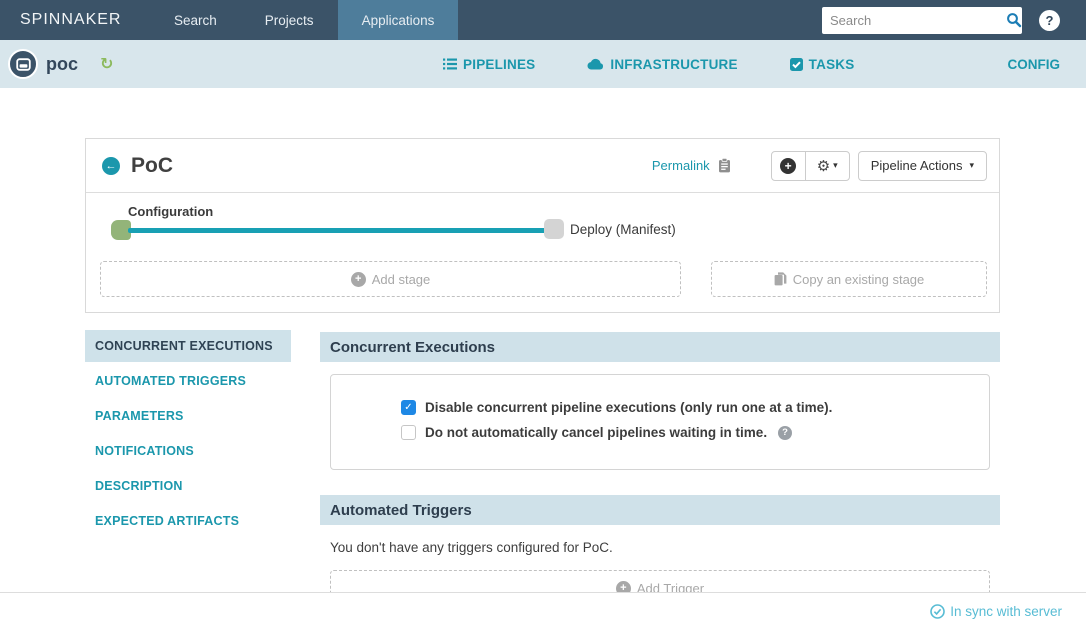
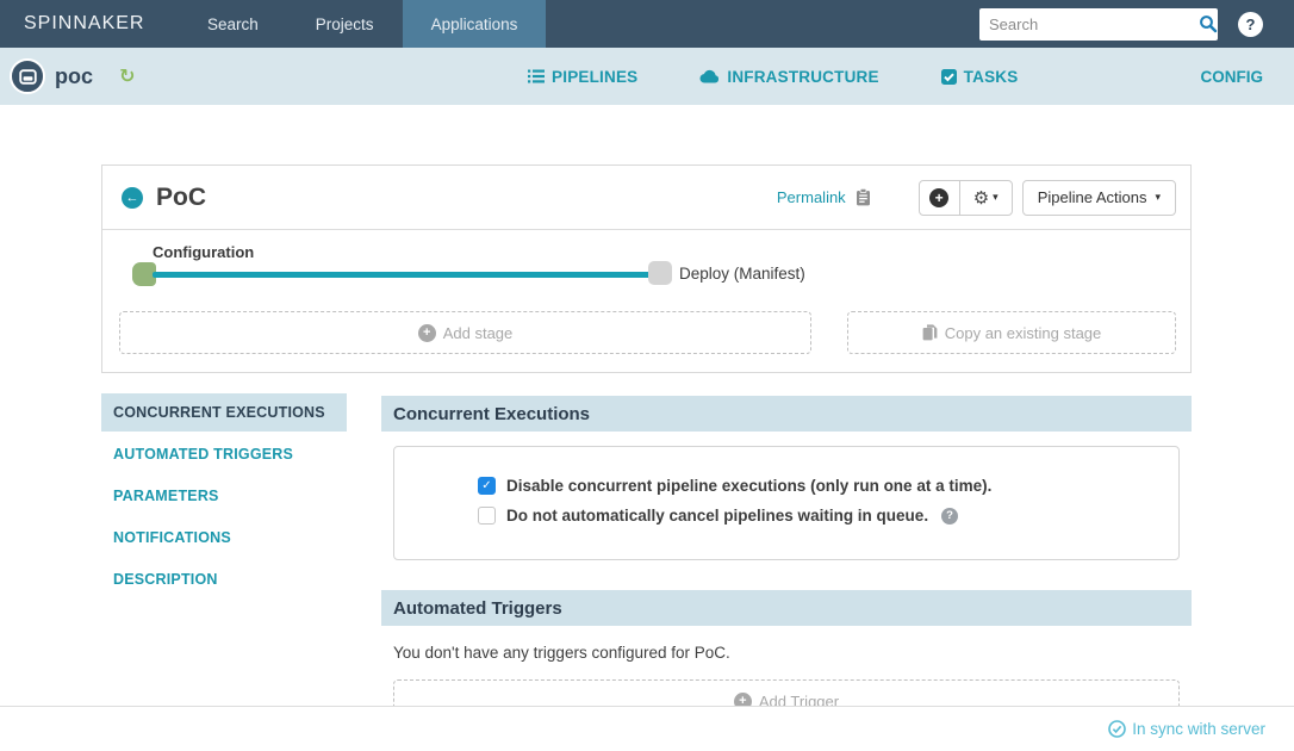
  SPINNAKER
  Search
  Projects
  Applications
  Search
  ?
  poc
  ↻
  PIPELINES
  INFRASTRUCTURE
  TASKS
  CONFIG
  ←
  PoC
  Permalink
  +
  ⚙
  ▾
  Pipeline Actions
  ▾
  Configuration
  Deploy (Manifest)
  +
  Add stage
  Copy an existing stage
  CONCURRENT EXECUTIONS
  AUTOMATED TRIGGERS
  PARAMETERS
  NOTIFICATIONS
  DESCRIPTION
- EXPECTED ARTIFACTS
  Concurrent Executions
  ✓
  Disable concurrent pipeline executions (only run one at a time).
- Do not automatically cancel pipelines waiting in time.
+ Do not automatically cancel pipelines waiting in queue.
  ?
  Automated Triggers
  You don't have any triggers configured for PoC.
  +
  Add Trigger
  In sync with server
